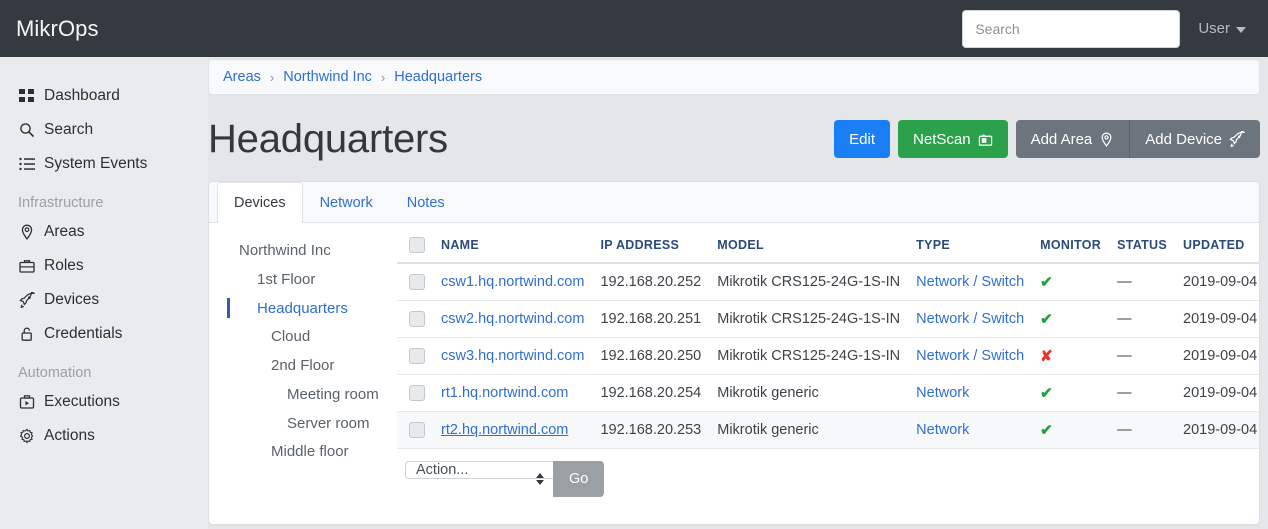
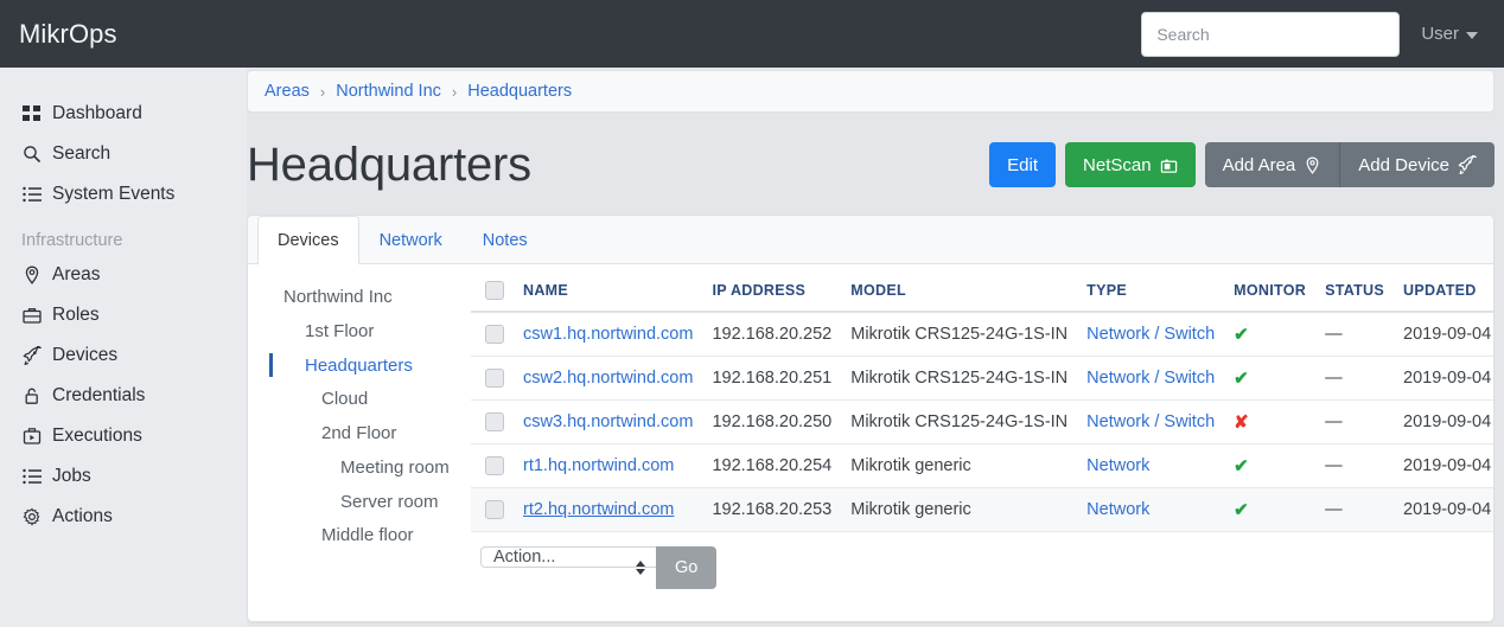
  MikrOps
  Search
  User
  Dashboard
  Search
  System Events
  Infrastructure
  Areas
  Roles
  Devices
  Credentials
- Automation
  Executions
+ Jobs
  Actions
  Areas
  ›
  Northwind Inc
  ›
  Headquarters
  Headquarters
  Edit
  NetScan
  Add Area
  Add Device
  Devices
  Network
  Notes
  Northwind Inc
  1st Floor
  Headquarters
  Cloud
  2nd Floor
  Meeting room
  Server room
  Middle floor
  	NAME	IP ADDRESS	MODEL	TYPE	MONITOR	STATUS	UPDATED
  	csw1.hq.nortwind.com	192.168.20.252	Mikrotik CRS125-24G-1S-IN	Network / Switch	✔	—	2019-09-04
  	csw2.hq.nortwind.com	192.168.20.251	Mikrotik CRS125-24G-1S-IN	Network / Switch	✔	—	2019-09-04
  	csw3.hq.nortwind.com	192.168.20.250	Mikrotik CRS125-24G-1S-IN	Network / Switch	✘	—	2019-09-04
  	rt1.hq.nortwind.com	192.168.20.254	Mikrotik generic	Network	✔	—	2019-09-04
  	rt2.hq.nortwind.com	192.168.20.253	Mikrotik generic	Network	✔	—	2019-09-04
  Action...
  Go
